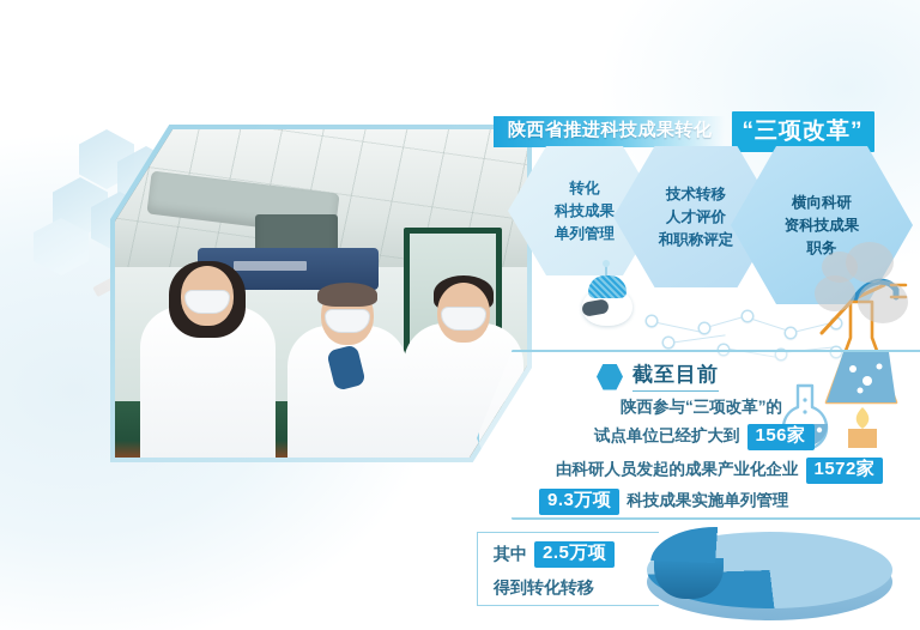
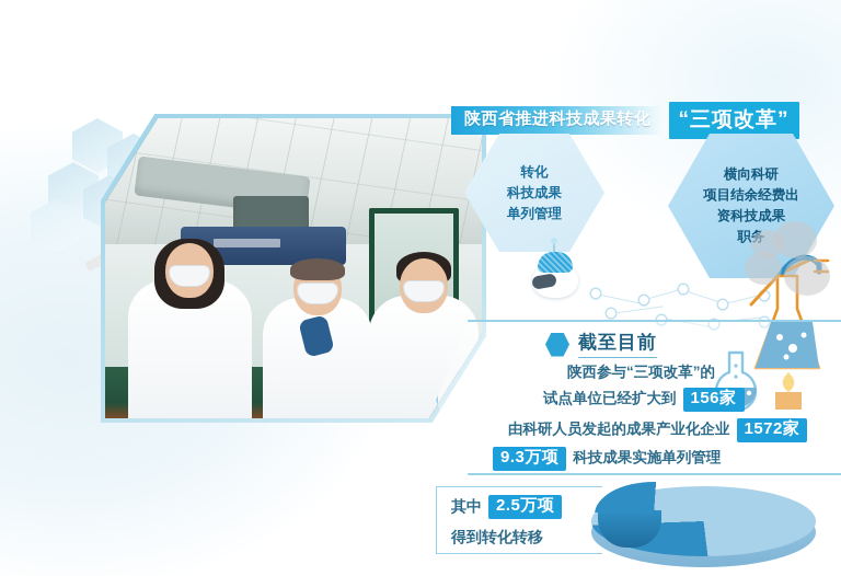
  陕西省推进科技成果转化
  “三项改革”
  转化
  科技成果
  单列管理
- 技术转移
- 人才评价
- 和职称评定
  横向科研
+ 项目结余经费出
  资科技成果
  职务
  截至目前
  陕西参与“三项改革”的
  试点单位已经扩大到
  156家
  由科研人员发起的成果产业化企业
  1572家
  9.3万项
  科技成果实施单列管理
  其中
  2.5万项
  得到转化转移
